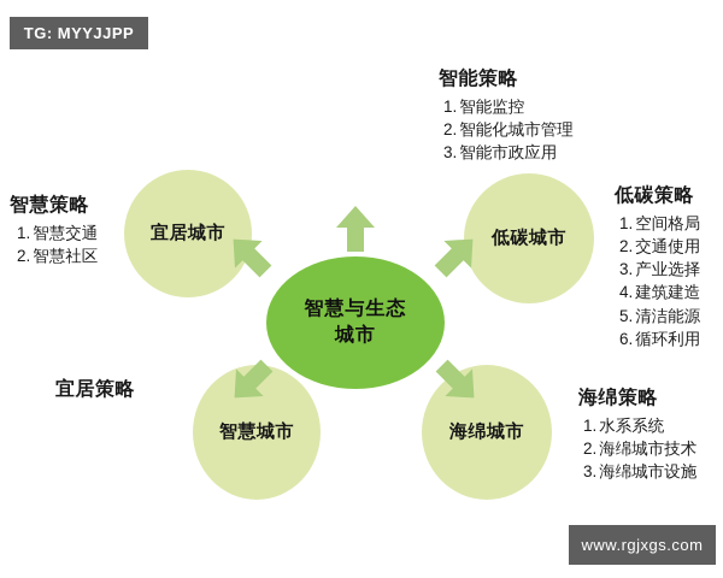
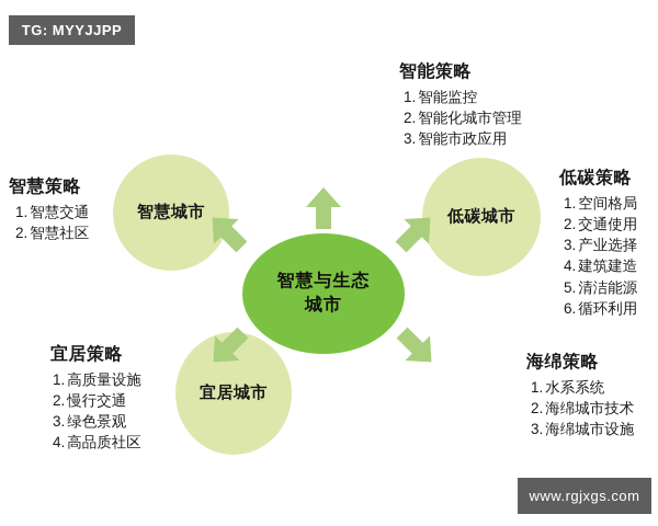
  TG: MYYJJPP
- 宜居城市
+ 智慧城市
  低碳城市
- 智慧城市
+ 宜居城市
- 海绵城市
  智慧与生态
  城市
  智慧策略
  1. 智慧交通
  2. 智慧社区
  智能策略
  1. 智能监控
  2. 智能化城市管理
  3. 智能市政应用
  低碳策略
  1. 空间格局
  2. 交通使用
  3. 产业选择
  4. 建筑建造
  5. 清洁能源
  6. 循环利用
  宜居策略
+ 1. 高质量设施
+ 2. 慢行交通
+ 3. 绿色景观
+ 4. 高品质社区
  海绵策略
  1. 水系系统
  2. 海绵城市技术
  3. 海绵城市设施
  www.rgjxgs.com
